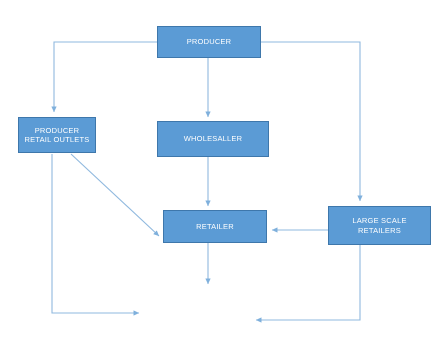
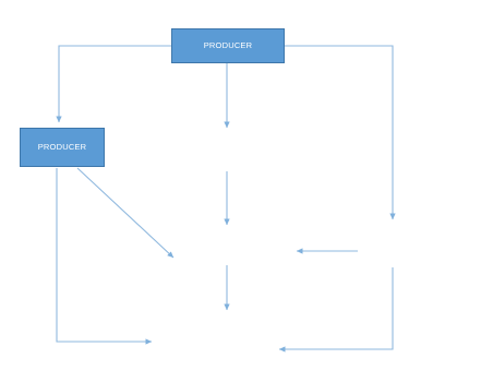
  PRODUCER
  PRODUCER
- RETAIL OUTLETS
- WHOLESALLER
- RETAILER
- LARGE SCALE RETAILERS
